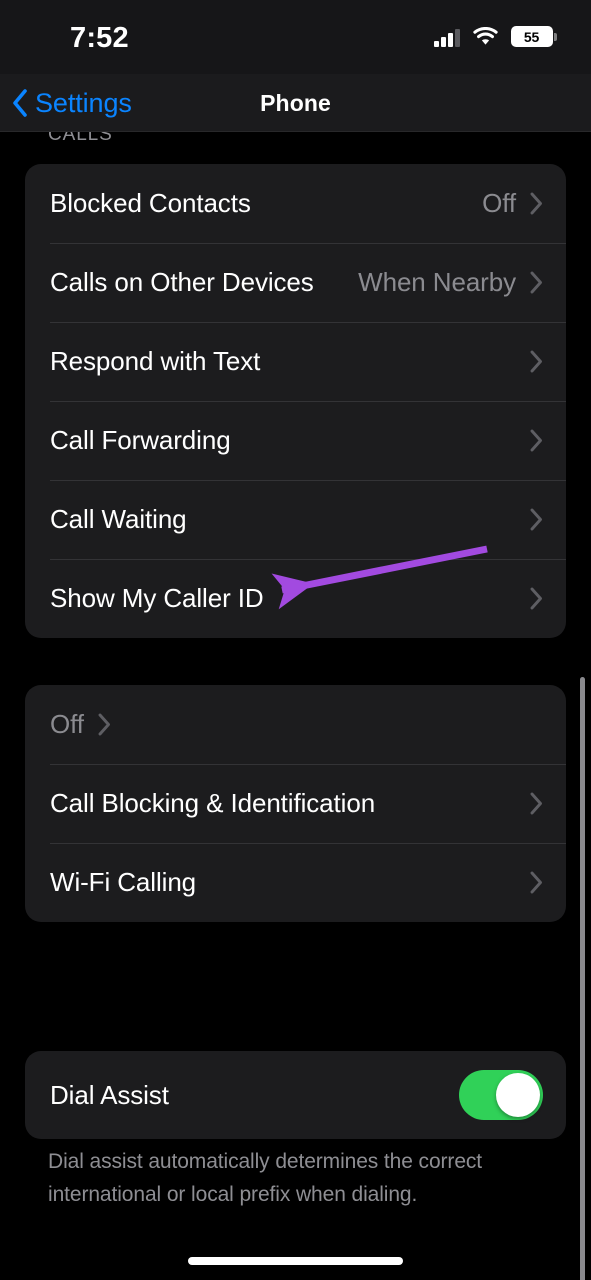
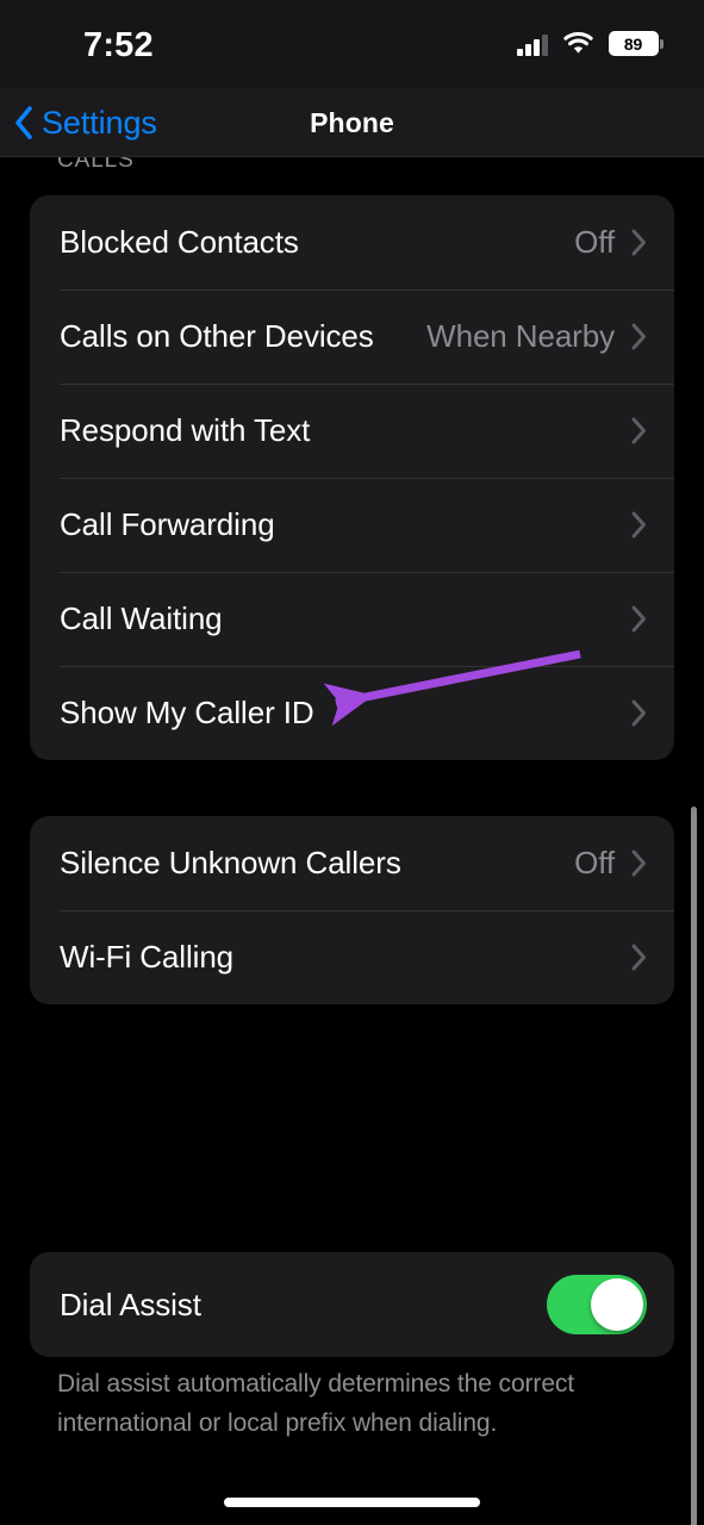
  7:52
- 55
+ 89
  Settings
  Phone
  CALLS
  Blocked Contacts
  Off
  Calls on Other Devices
  When Nearby
  Respond with Text
  Call Forwarding
  Call Waiting
  Show My Caller ID
+ Silence Unknown Callers
  Off
- Call Blocking & Identification
  Wi-Fi Calling
  Dial Assist
  Dial assist automatically determines the correct international or local prefix when dialing.
